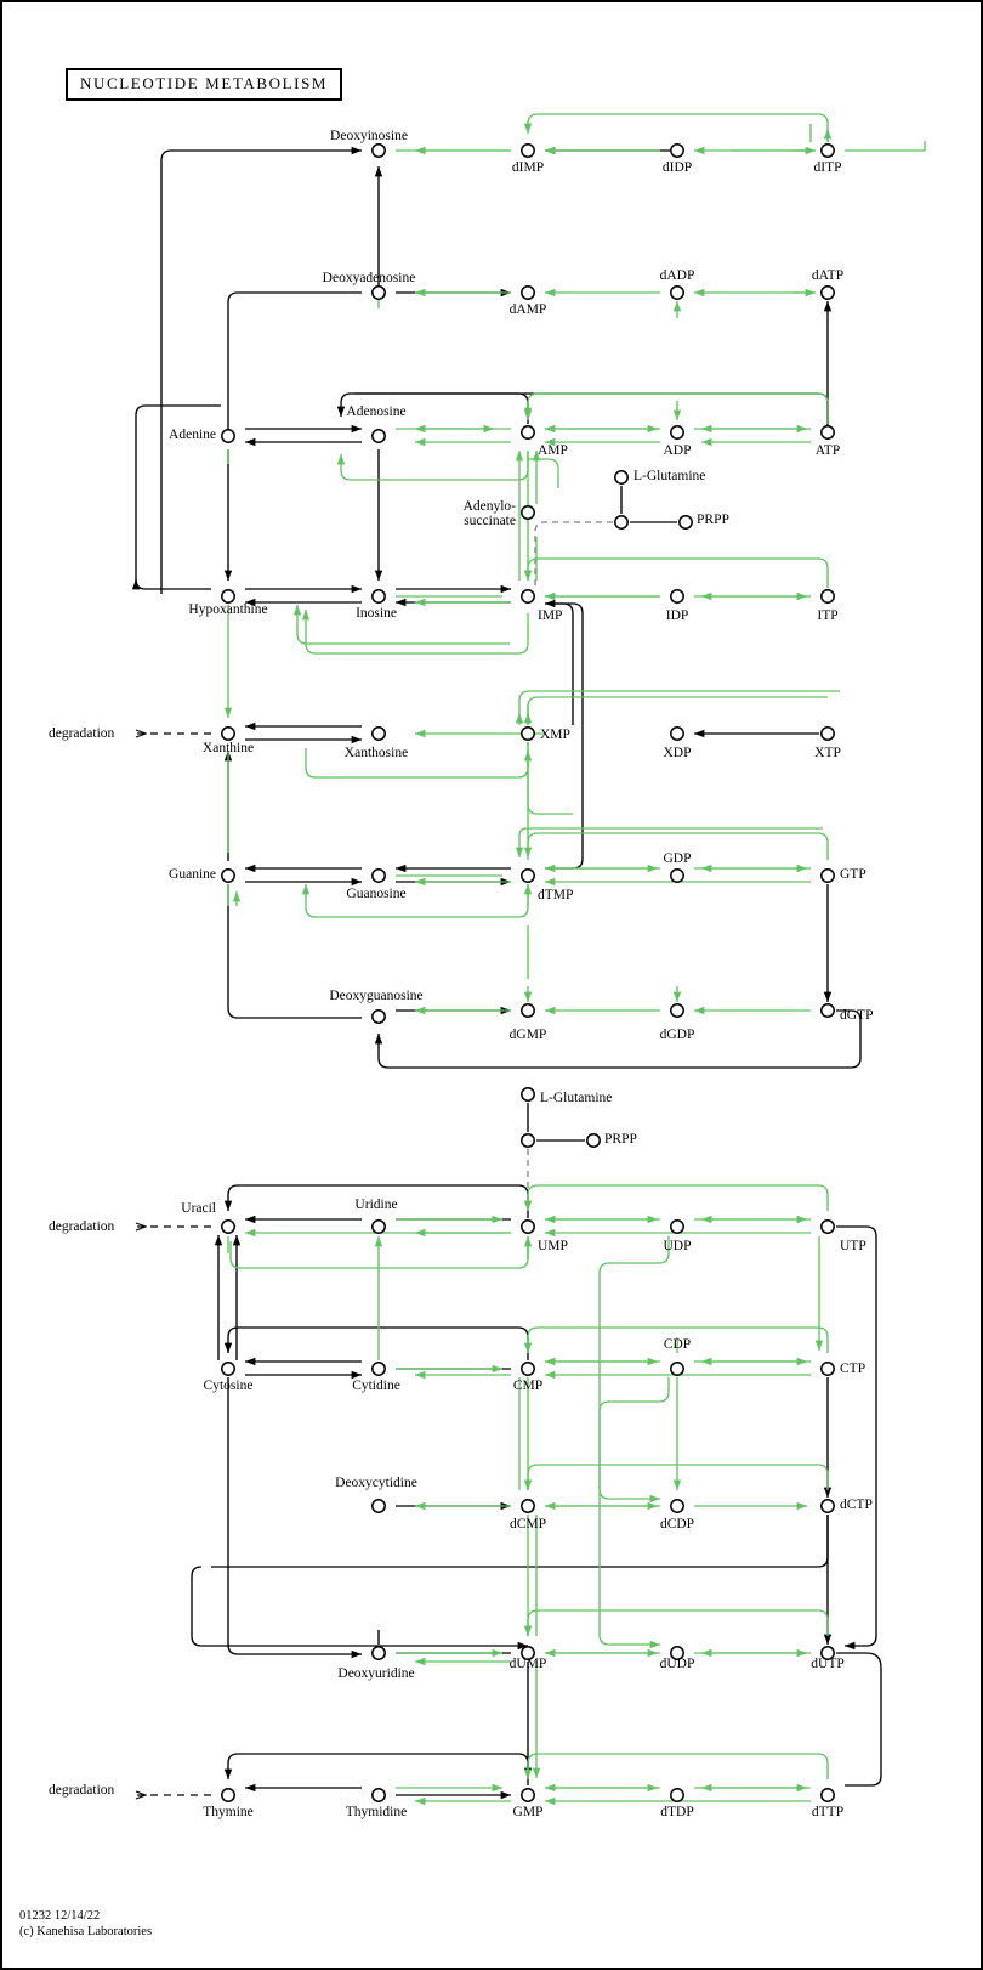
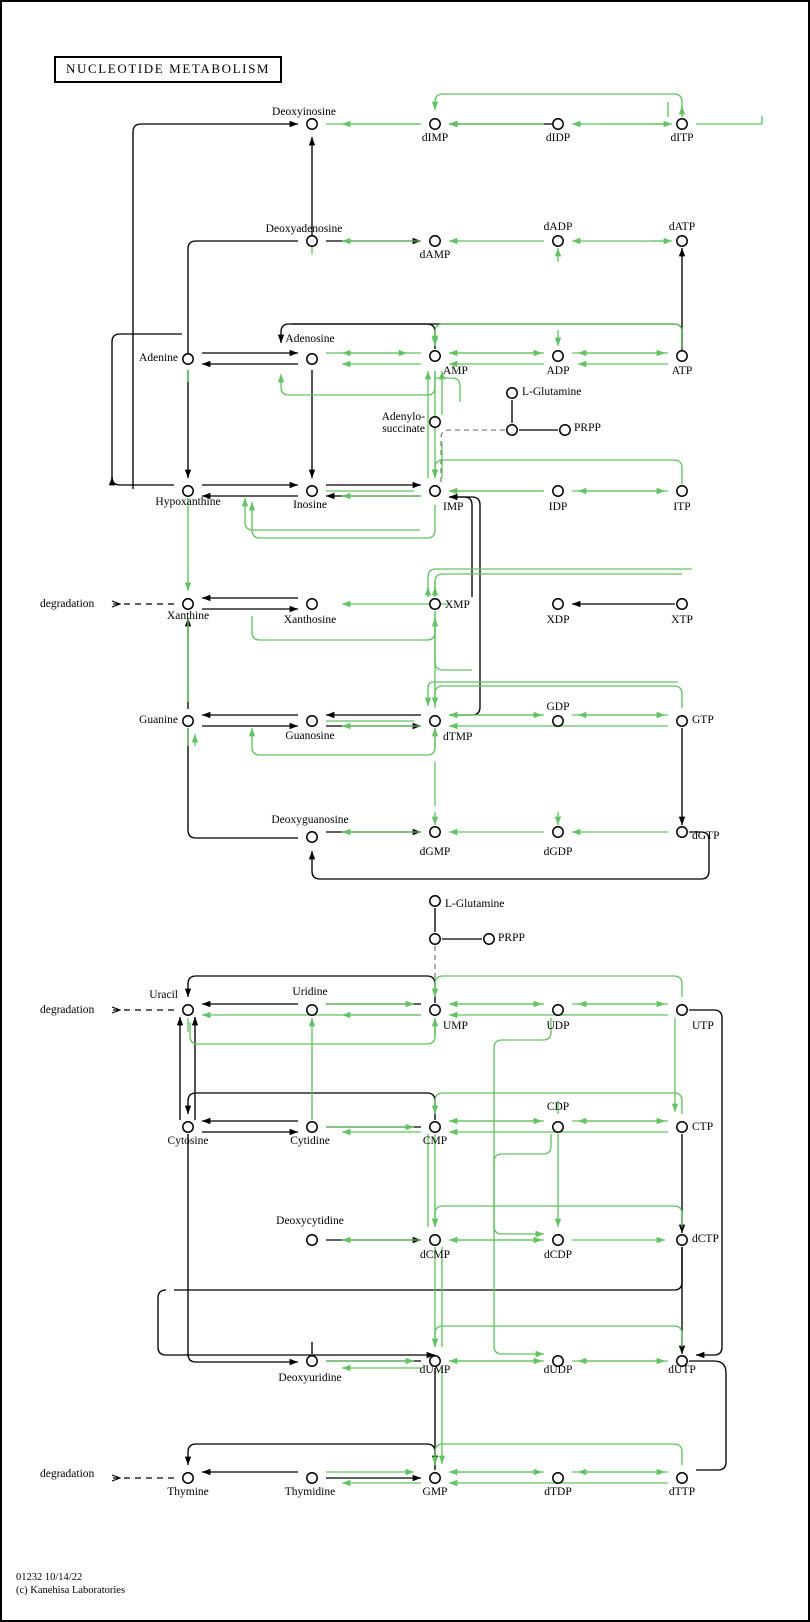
  NUCLEOTIDE METABOLISM
  Deoxyinosine
  dIMP
  dIDP
  dITP
  Deoxyadenosine
  dAMP
  dADP
  dATP
  Adenine
  Adenosine
  AMP
  ADP
  ATP
  Adenylo-
  succinate
  L-Glutamine
  PRPP
  Hypoxanthine
  Inosine
  IMP
  IDP
  ITP
  Xanthine
  Xanthosine
  XMP
  XDP
  XTP
  Guanine
  Guanosine
  dTMP
  GDP
  GTP
  Deoxyguanosine
  dGMP
  dGDP
  dGTP
  L-Glutamine
  PRPP
  Uracil
  Uridine
  UMP
  UDP
  UTP
  Cytosine
  Cytidine
  CMP
  CDP
  CTP
  Deoxycytidine
  dCMP
  dCDP
  dCTP
  Deoxyuridine
  dUMP
  dUDP
  dUTP
  Thymine
  Thymidine
  GMP
  dTDP
  dTTP
  degradation
  degradation
  degradation
- 01232 12/14/22
+ 01232 10/14/22
  (c) Kanehisa Laboratories
